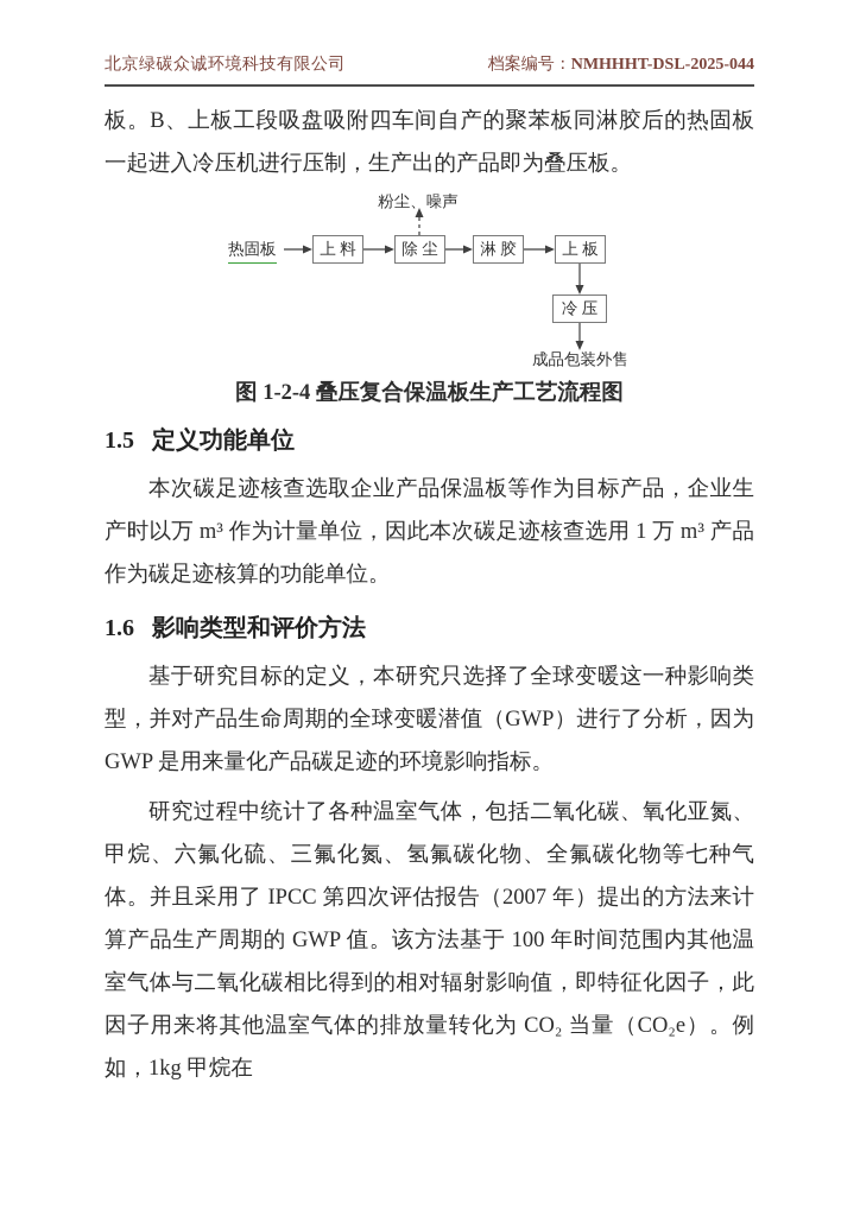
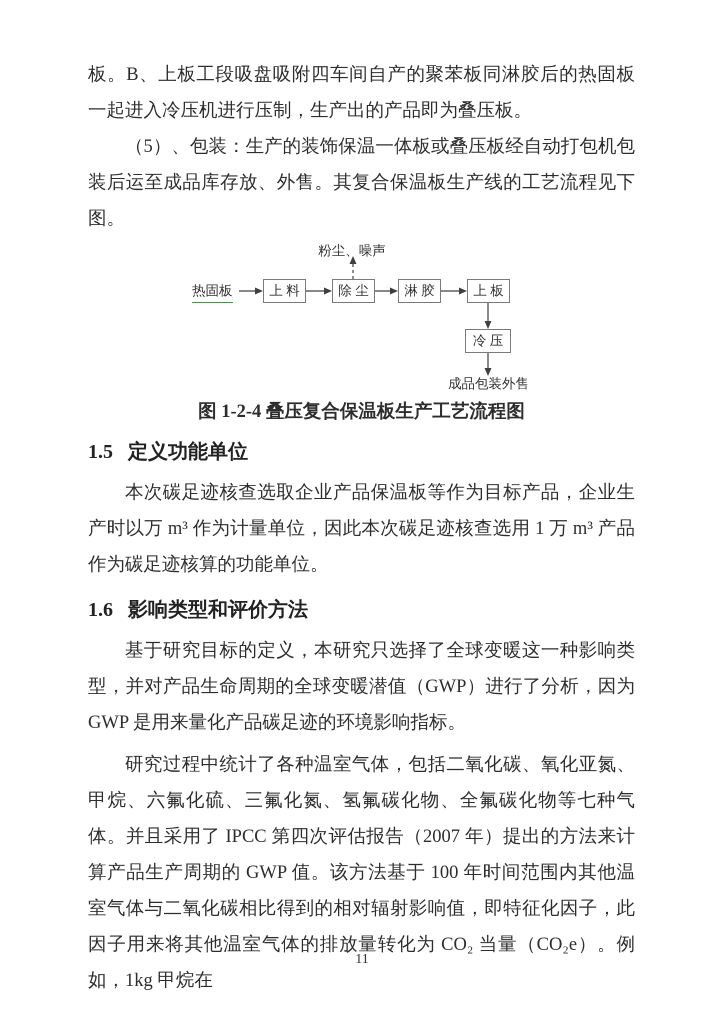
- 北京绿碳众诚环境科技有限公司
- 档案编号：NMHHHT-DSL-2025-044
  板。B、上板工段吸盘吸附四车间自产的聚苯板同淋胶后的热固板一起进入冷压机进行压制，生产出的产品即为叠压板。
+ （5）、包装：生产的装饰保温一体板或叠压板经自动打包机包装后运至成品库存放、外售。其复合保温板生产线的工艺流程见下图。
  粉尘、噪声
  热固板
  上 料
  除 尘
  淋 胶
  上 板
  冷 压
  成品包装外售
  图 1-2-4 叠压复合保温板生产工艺流程图
  1.5 定义功能单位
  本次碳足迹核查选取企业产品保温板等作为目标产品，企业生产时以万 m³ 作为计量单位，因此本次碳足迹核查选用 1 万 m³ 产品作为碳足迹核算的功能单位。
  1.6 影响类型和评价方法
  基于研究目标的定义，本研究只选择了全球变暖这一种影响类型，并对产品生命周期的全球变暖潜值（GWP）进行了分析，因为 GWP 是用来量化产品碳足迹的环境影响指标。
  研究过程中统计了各种温室气体，包括二氧化碳、氧化亚氮、甲烷、六氟化硫、三氟化氮、氢氟碳化物、全氟碳化物等七种气体。并且采用了 IPCC 第四次评估报告（2007 年）提出的方法来计算产品生产周期的 GWP 值。该方法基于 100 年时间范围内其他温室气体与二氧化碳相比得到的相对辐射影响值，即特征化因子，此因子用来将其他温室气体的排放量转化为 CO₂ 当量（CO₂e）。例如，1kg 甲烷在
+ 11
